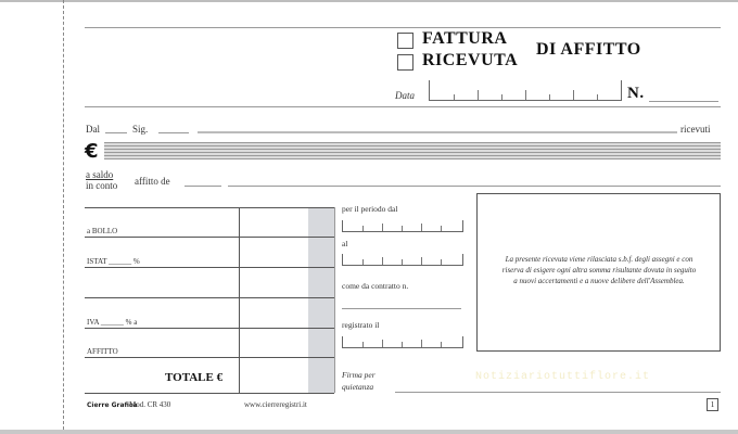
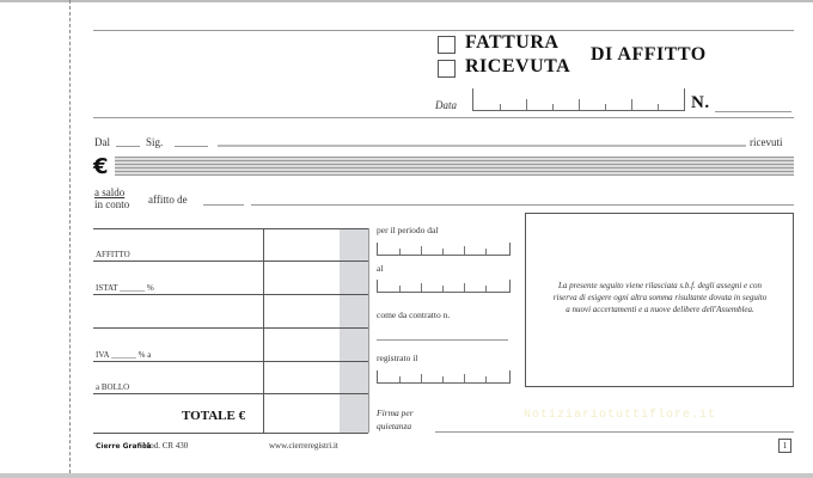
  FATTURA
  RICEVUTA
  DI AFFITTO
  Data
  N.
  Dal
  Sig.
  ricevuti
  €
  a saldo
  in conto
  affitto de
- a BOLLO
+ AFFITTO
  ISTAT ______ %
  IVA ______ % a
- AFFITTO
+ a BOLLO
  TOTALE €
  per il periodo dal
  al
  come da contratto n.
  registrato il
  Firma per
  quietanza
- La presente ricevuta viene rilasciata s.b.f. degli assegni e con riserva di esigere ogni altra somma risultante dovuta in seguito a nuovi accertamenti e a nuove delibere dell'Assemblea.
+ La presente seguito viene rilasciata s.b.f. degli assegni e con riserva di esigere ogni altra somma risultante dovuta in seguito a nuovi accertamenti e a nuove delibere dell'Assemblea.
  Notiziariotuttiflore.it
  Mod. CR 430
  www.cierreregistri.it
  1
